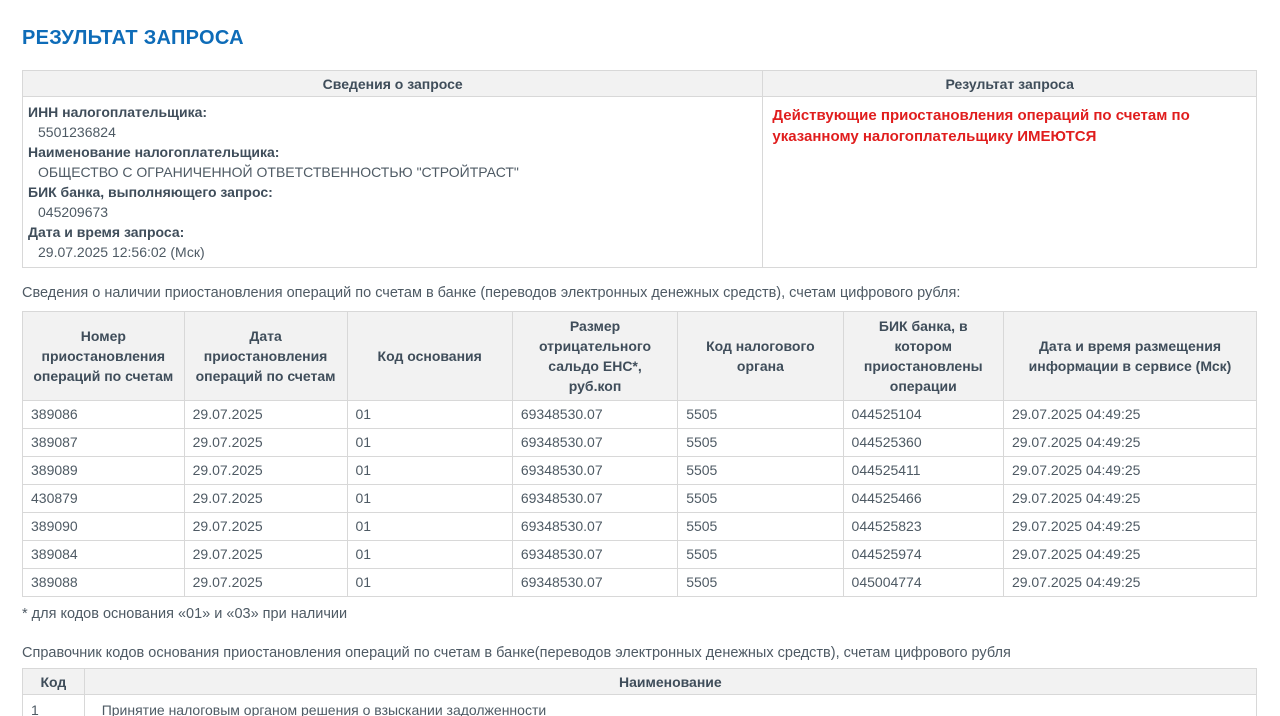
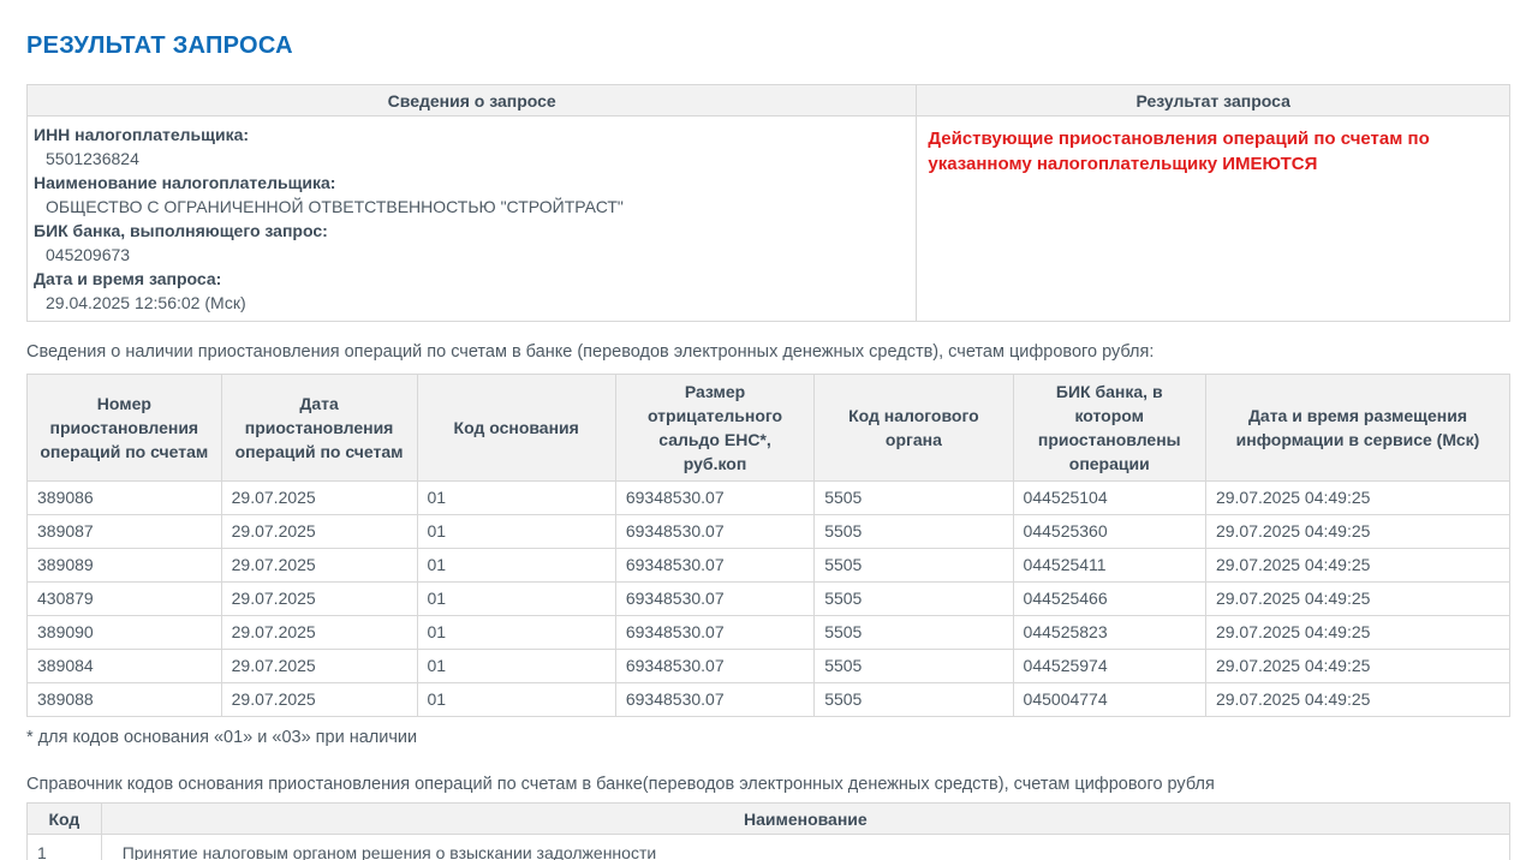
  РЕЗУЛЬТАТ ЗАПРОСА
  Сведения о запросе	Результат запроса
- ИНН налогоплательщика: 5501236824 Наименование налогоплательщика: ОБЩЕСТВО С ОГРАНИЧЕННОЙ ОТВЕТСТВЕННОСТЬЮ "СТРОЙТРАСТ" БИК банка, выполняющего запрос: 045209673 Дата и время запроса: 29.07.2025 12:56:02 (Мск)	Действующие приостановления операций по счетам по указанному налогоплательщику ИМЕЮТСЯ
+ ИНН налогоплательщика: 5501236824 Наименование налогоплательщика: ОБЩЕСТВО С ОГРАНИЧЕННОЙ ОТВЕТСТВЕННОСТЬЮ "СТРОЙТРАСТ" БИК банка, выполняющего запрос: 045209673 Дата и время запроса: 29.04.2025 12:56:02 (Мск)	Действующие приостановления операций по счетам по указанному налогоплательщику ИМЕЮТСЯ
  Сведения о наличии приостановления операций по счетам в банке (переводов электронных денежных средств), счетам цифрового рубля:
  Номер приостановления операций по счетам	Дата приостановления операций по счетам	Код основания	Размер отрицательного сальдо ЕНС*, руб.коп	Код налогового органа	БИК банка, в котором приостановлены операции	Дата и время размещения информации в сервисе (Мск)
  389086	29.07.2025	01	69348530.07	5505	044525104	29.07.2025 04:49:25
  389087	29.07.2025	01	69348530.07	5505	044525360	29.07.2025 04:49:25
  389089	29.07.2025	01	69348530.07	5505	044525411	29.07.2025 04:49:25
  430879	29.07.2025	01	69348530.07	5505	044525466	29.07.2025 04:49:25
  389090	29.07.2025	01	69348530.07	5505	044525823	29.07.2025 04:49:25
  389084	29.07.2025	01	69348530.07	5505	044525974	29.07.2025 04:49:25
  389088	29.07.2025	01	69348530.07	5505	045004774	29.07.2025 04:49:25
  * для кодов основания «01» и «03» при наличии
  Справочник кодов основания приостановления операций по счетам в банке(переводов электронных денежных средств), счетам цифрового рубля
  Код	Наименование
  1	Принятие налоговым органом решения о взыскании задолженности
